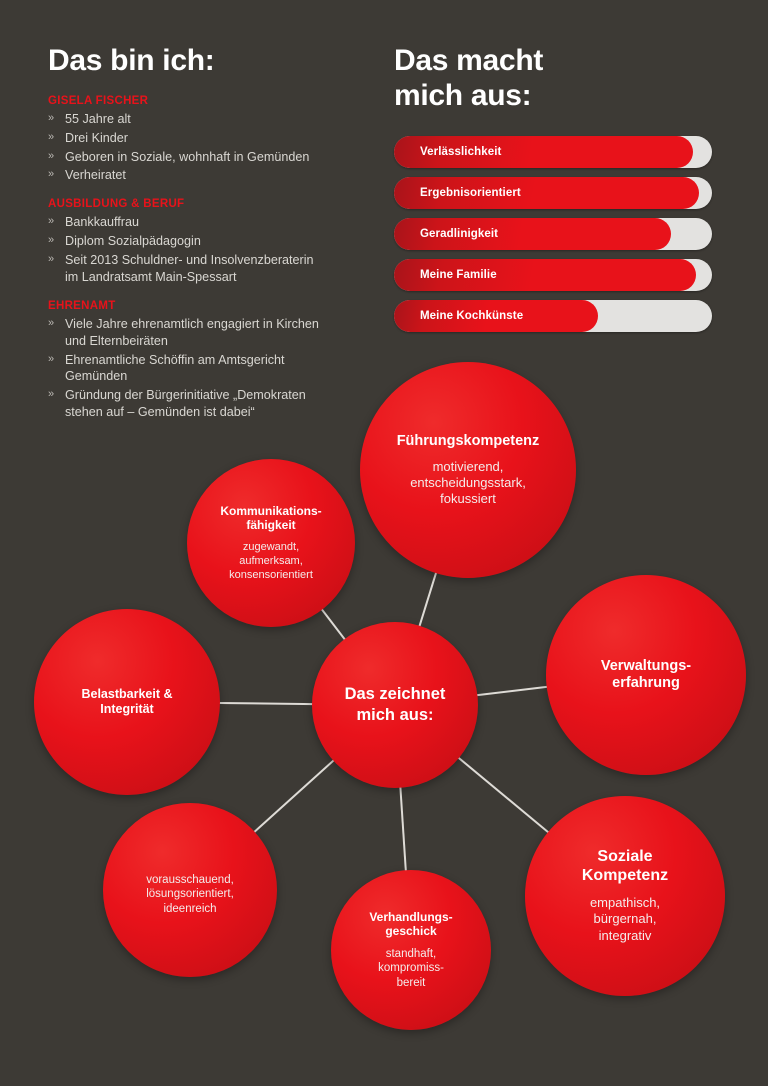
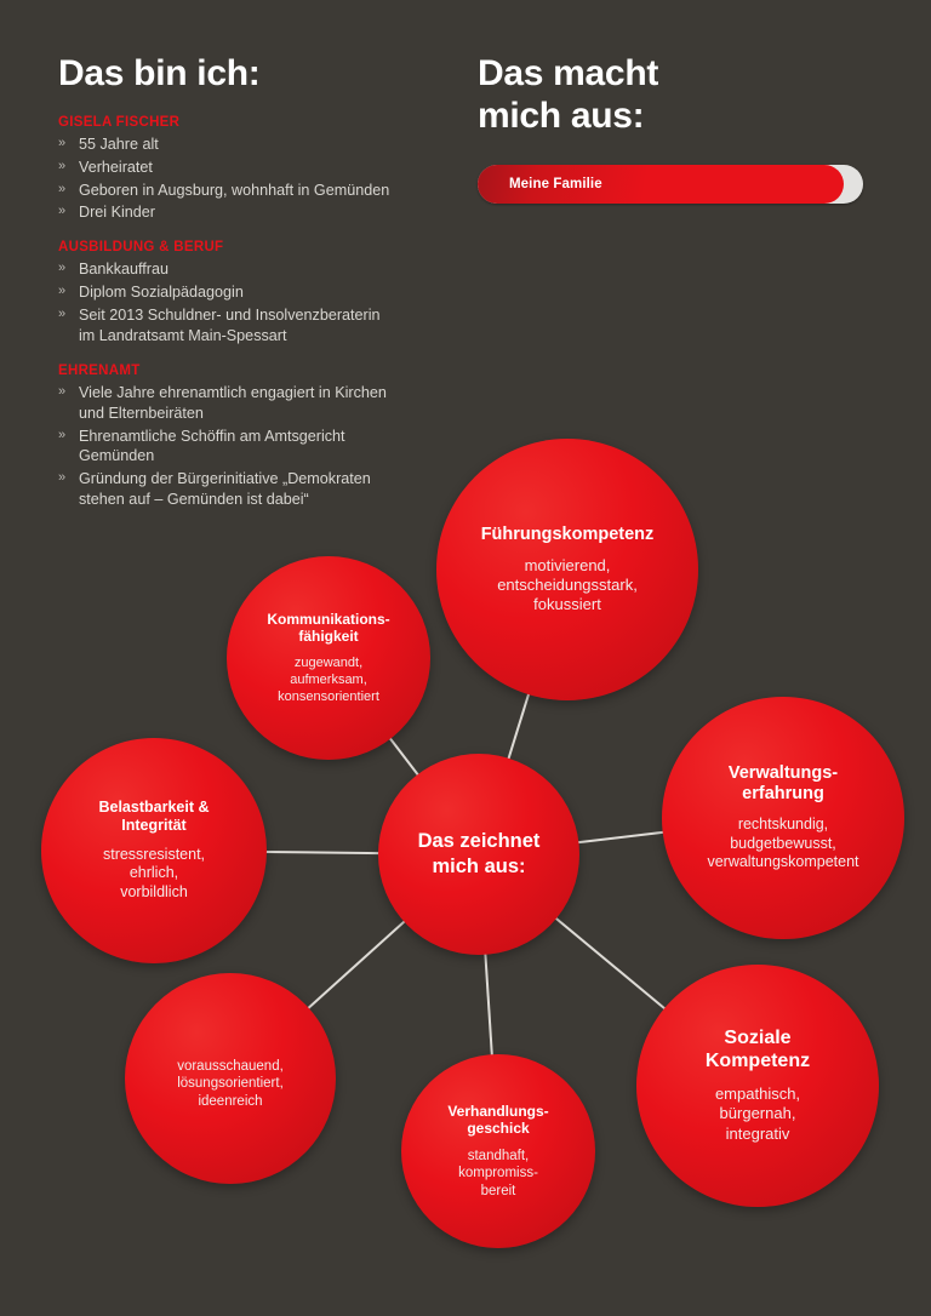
  Das bin ich:
  GISELA FISCHER
  »
  55 Jahre alt
  »
- Drei Kinder
+ Verheiratet
  »
- Geboren in Soziale, wohnhaft in Gemünden
+ Geboren in Augsburg, wohnhaft in Gemünden
  »
- Verheiratet
+ Drei Kinder
  AUSBILDUNG & BERUF
  »
  Bankkauffrau
  »
  Diplom Sozialpädagogin
  »
  Seit 2013 Schuldner- und Insolvenzberaterin
  im Landratsamt Main-Spessart
  EHRENAMT
  »
  Viele Jahre ehrenamtlich engagiert in Kirchen
  und Elternbeiräten
  »
  Ehrenamtliche Schöffin am Amtsgericht
  Gemünden
  »
  Gründung der Bürgerinitiative „Demokraten
  stehen auf – Gemünden ist dabei“
  Das macht
  mich aus:
- Verlässlichkeit
- Ergebnisorientiert
- Geradlinigkeit
  Meine Familie
- Meine Kochkünste
  Führungskompetenz
  motivierend,
  entscheidungsstark,
  fokussiert
  Kommunikations-
  fähigkeit
  zugewandt,
  aufmerksam,
  konsensorientiert
  Verwaltungs-
  erfahrung
+ rechtskundig,
+ budgetbewusst,
+ verwaltungskompetent
  Belastbarkeit &
  Integrität
+ stressresistent,
+ ehrlich,
+ vorbildlich
  Soziale
  Kompetenz
  empathisch,
  bürgernah,
  integrativ
  vorausschauend,
  lösungsorientiert,
  ideenreich
  Verhandlungs-
  geschick
  standhaft,
  kompromiss-
  bereit
  Das zeichnet
  mich aus:
